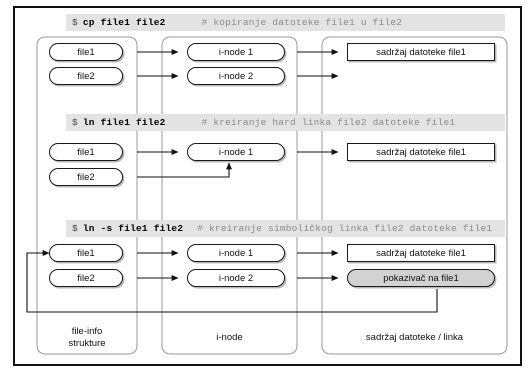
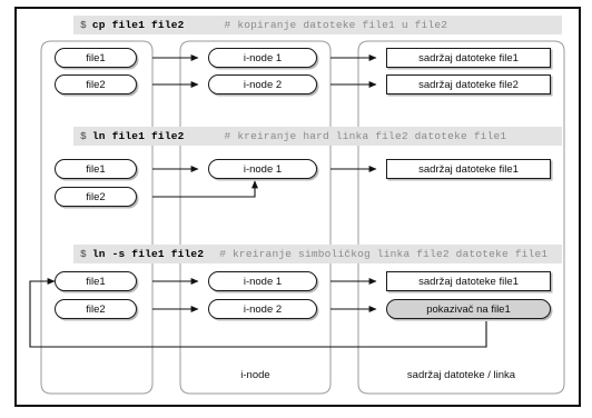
  $
  cp file1 file2
  # kopiranje datoteke file1 u file2
  file1
  file2
  i-node 1
  i-node 2
  sadržaj datoteke file1
+ sadržaj datoteke file2
  $
  ln file1 file2
  # kreiranje hard linka file2 datoteke file1
  file1
  file2
  i-node 1
  sadržaj datoteke file1
  $
  ln -s file1 file2
  # kreiranje simboličkog linka file2 datoteke file1
  file1
  file2
  i-node 1
  i-node 2
  sadržaj datoteke file1
  pokazivač na file1
- file-info
- strukture
  i-node
  sadržaj datoteke / linka
